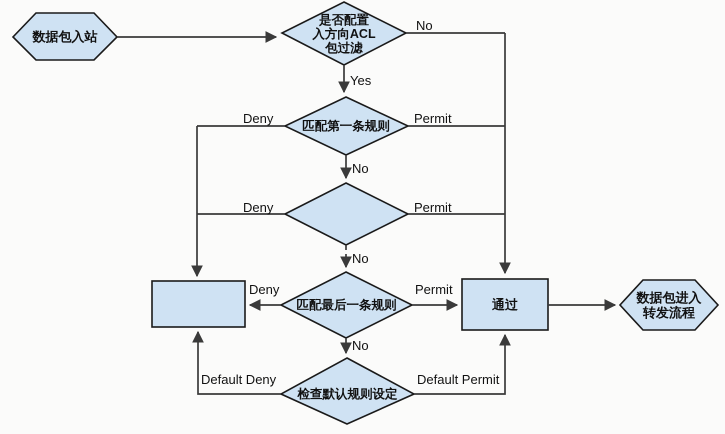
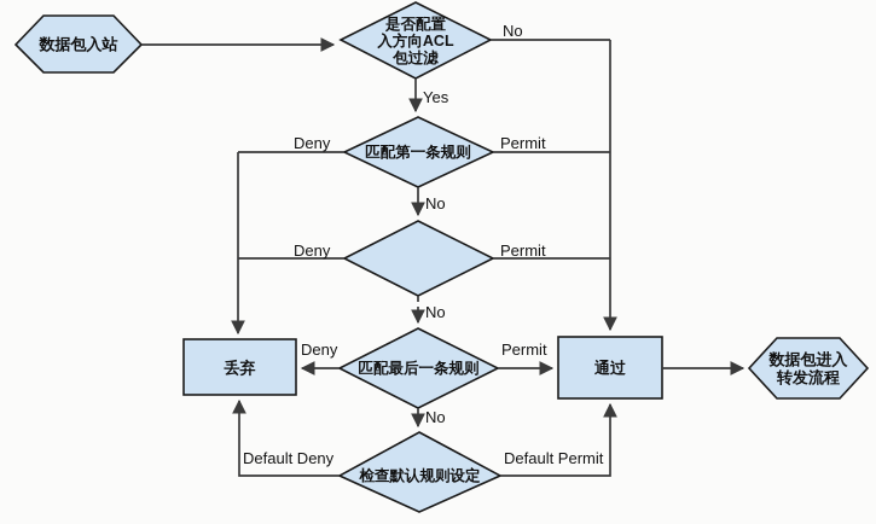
  数据包入站
  是否配置
  入方向ACL
  包过滤
  匹配第一条规则
  匹配最后一条规则
+ 丢弃
  通过
  检查默认规则设定
  数据包进入
  转发流程
  No
  Yes
  Deny
  Permit
  No
  Deny
  Permit
  No
  Deny
  Permit
  No
  Default Deny
  Default Permit
